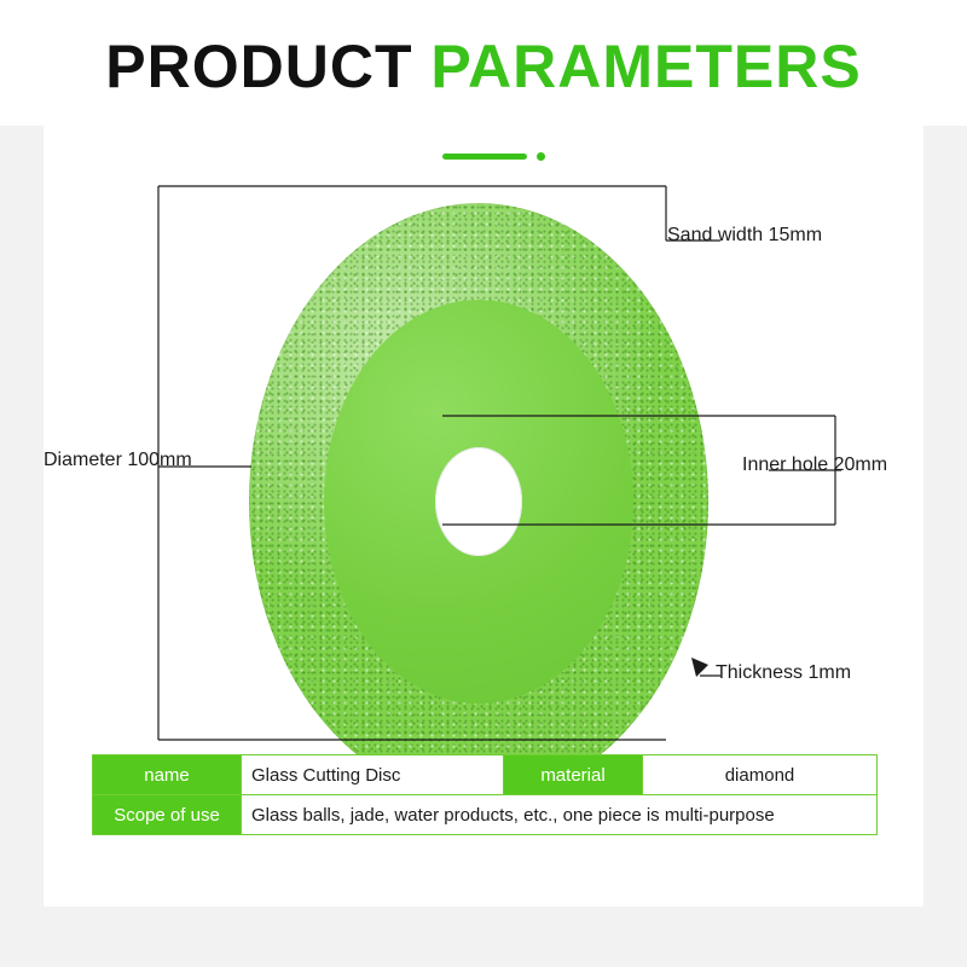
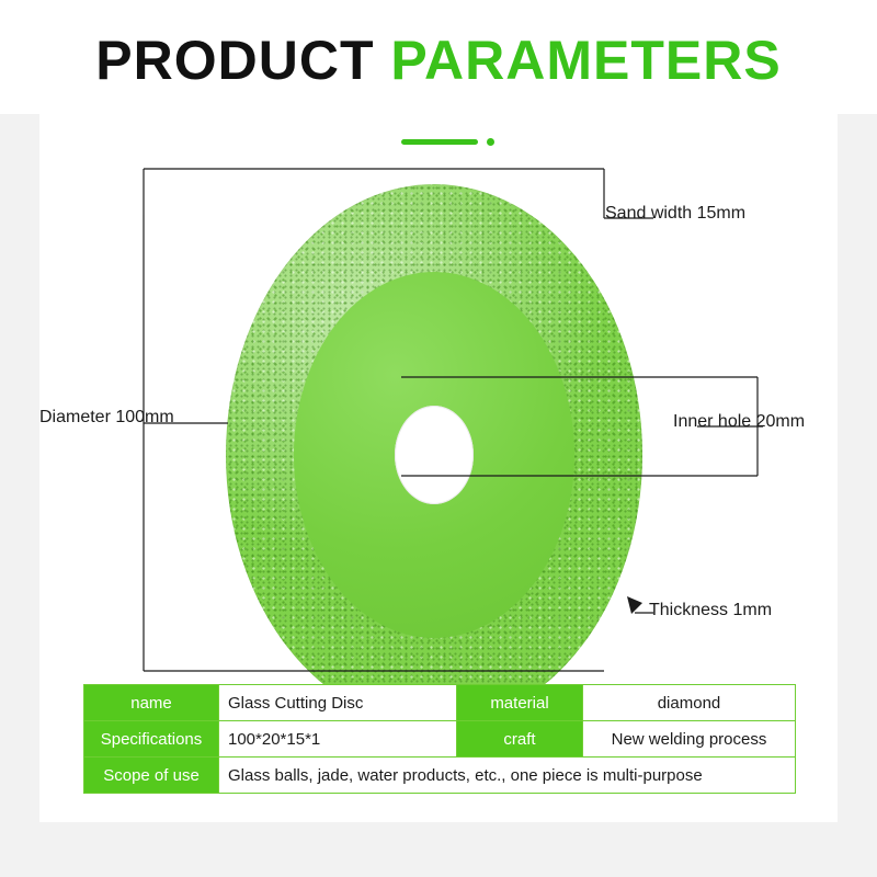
  PRODUCT PARAMETERS
  Sand width 15mm
  Diameter 100mm
  Inner hole 20mm
  Thickness 1mm
  name	Glass Cutting Disc	material	diamond
+ Specifications	100*20*15*1	craft	New welding process
  Scope of use	Glass balls, jade, water products, etc., one piece is multi-purpose
